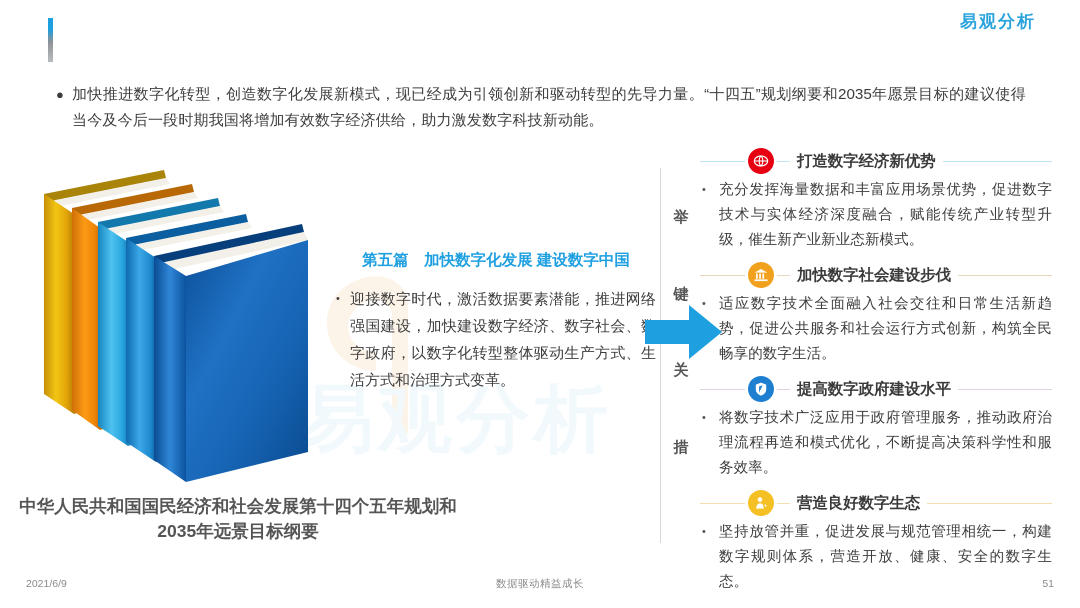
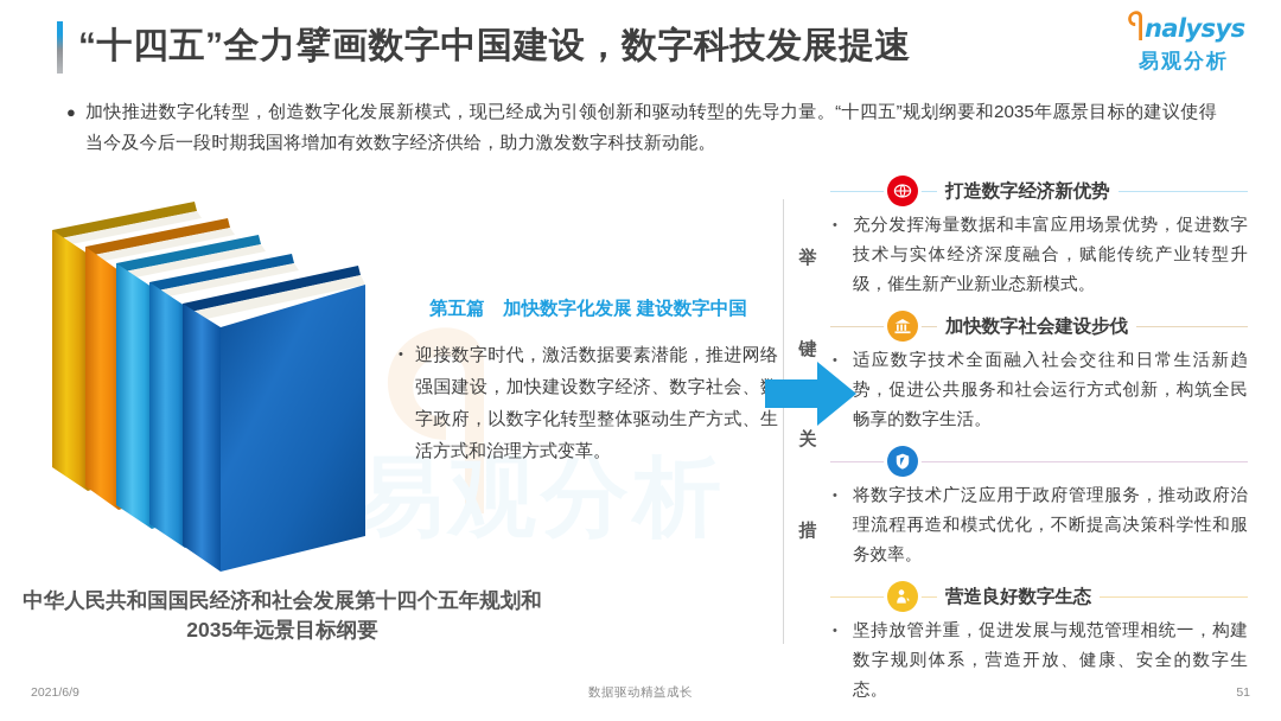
+ “十四五”全力擘画数字中国建设，数字科技发展提速
+ nalysys
  易观分析
  ●
  加快推进数字化转型，创造数字化发展新模式，现已经成为引领创新和驱动转型的先导力量。“十四五”规划纲要和2035年愿景目标的建议使得当今及今后一段时期我国将增加有效数字经济供给，助力激发数字科技新动能。
  易观分析
  中华人民共和国国民经济和社会发展第十四个五年规划和2035年远景目标纲要
  第五篇 加快数字化发展 建设数字中国
  •
  迎接数字时代，激活数据要素潜能，推进网络强国建设，加快建设数字经济、数字社会、字政府，以数字化转型整体驱动生产方式、生活方式和治理方式变革。
  举
  键
  关
  措
  打造数字经济新优势
  •
  充分发挥海量数据和丰富应用场景优势，促进数字技术与实体经济深度融合，赋能传统产业转型升级，催生新产业新业态新模式。
  加快数字社会建设步伐
  •
  适应数字技术全面融入社会交往和日常生活新趋势，促进公共服务和社会运行方式创新，构筑全民畅享的数字生活。
- 提高数字政府建设水平
  •
  将数字技术广泛应用于政府管理服务，推动政府治理流程再造和模式优化，不断提高决策科学性和服务效率。
  营造良好数字生态
  •
  坚持放管并重，促进发展与规范管理相统一，构建数字规则体系，营造开放、健康、安全的数字生态。
  2021/6/9
  数据驱动精益成长
  51
